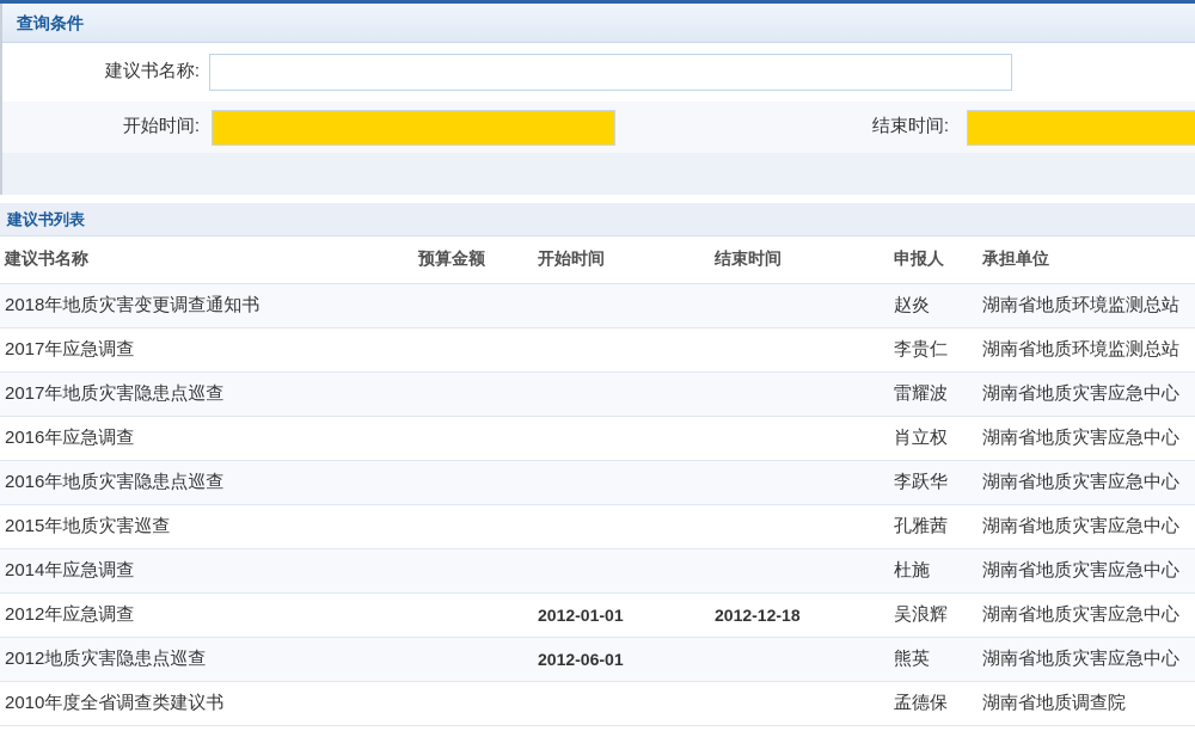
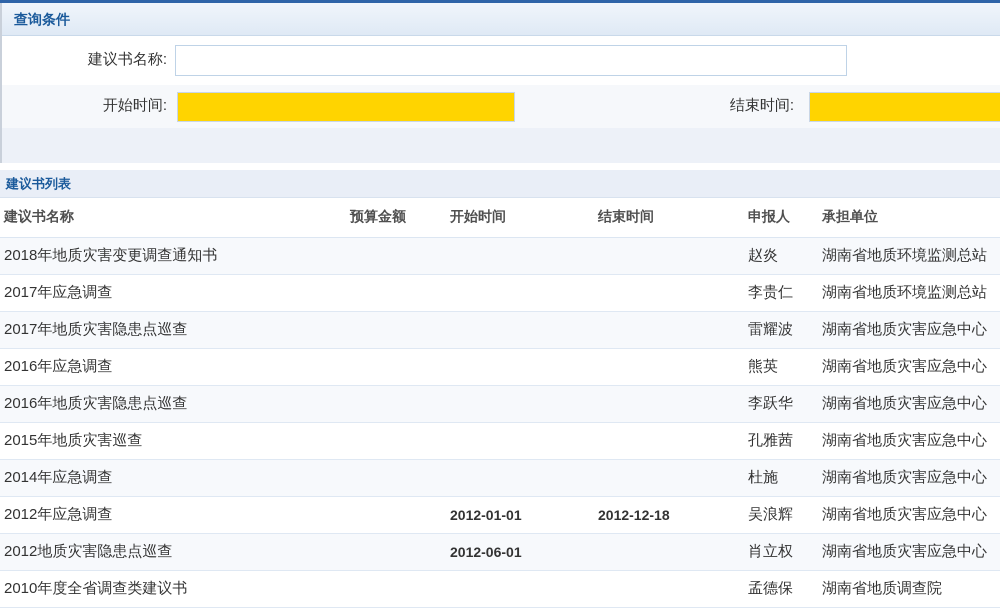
  查询条件
  建议书名称:
  开始时间:
  结束时间:
  建议书列表
  建议书名称
  预算金额
  开始时间
  结束时间
  申报人
  承担单位
  2018年地质灾害变更调查通知书
  赵炎
  湖南省地质环境监测总站
  2017年应急调查
  李贵仁
  湖南省地质环境监测总站
  2017年地质灾害隐患点巡查
  雷耀波
  湖南省地质灾害应急中心
  2016年应急调查
- 肖立权
+ 熊英
  湖南省地质灾害应急中心
  2016年地质灾害隐患点巡查
  李跃华
  湖南省地质灾害应急中心
  2015年地质灾害巡查
  孔雅茜
  湖南省地质灾害应急中心
  2014年应急调查
  杜施
  湖南省地质灾害应急中心
  2012年应急调查
  2012-01-01
  2012-12-18
  吴浪辉
  湖南省地质灾害应急中心
  2012地质灾害隐患点巡查
  2012-06-01
- 熊英
+ 肖立权
  湖南省地质灾害应急中心
  2010年度全省调查类建议书
  孟德保
  湖南省地质调查院
